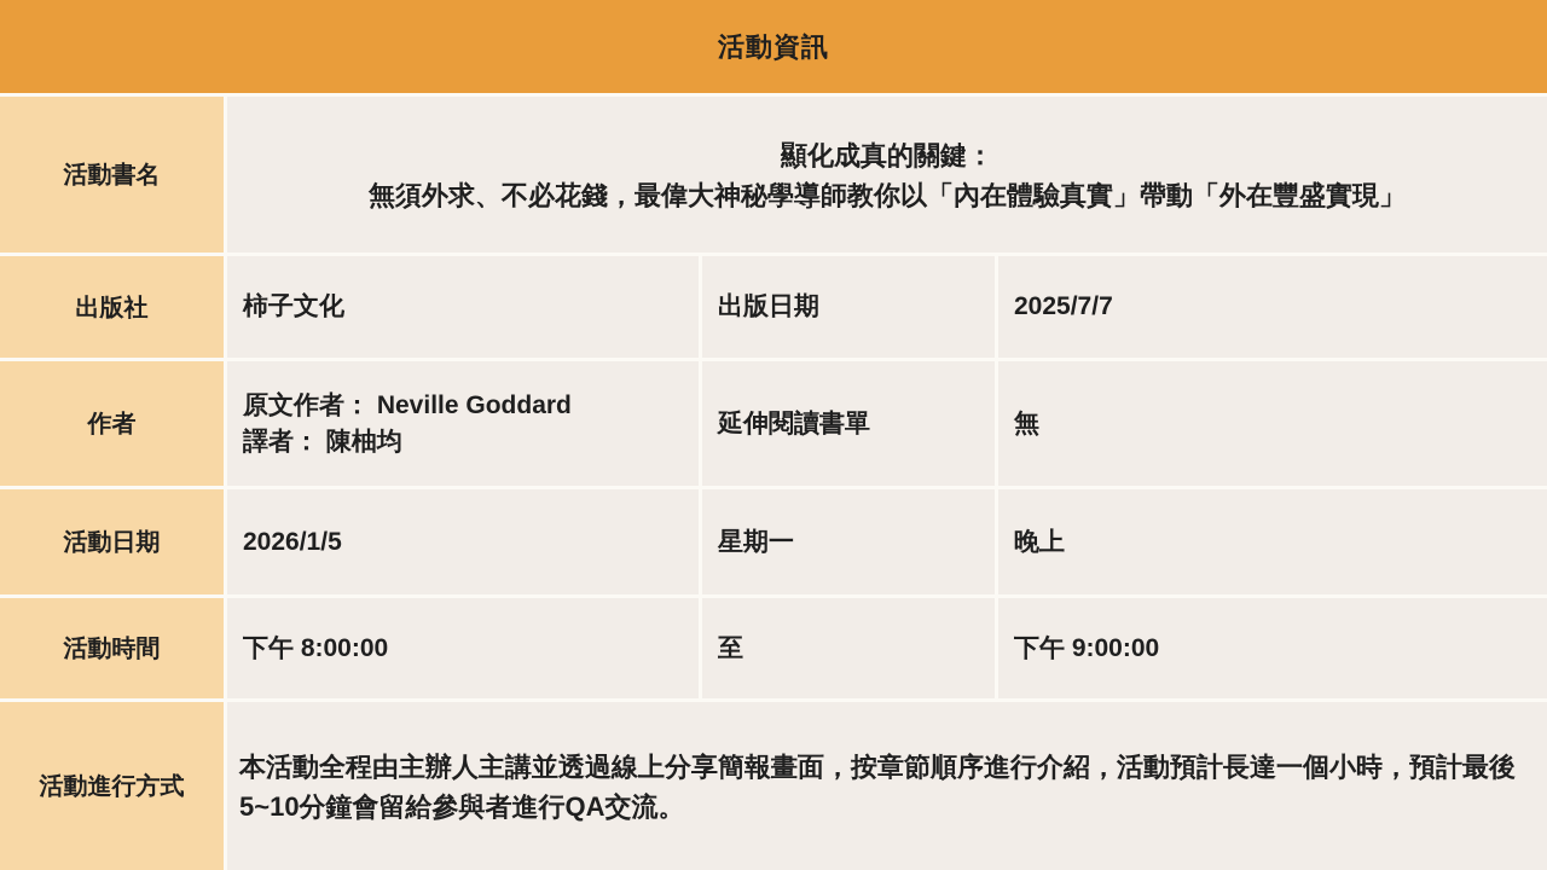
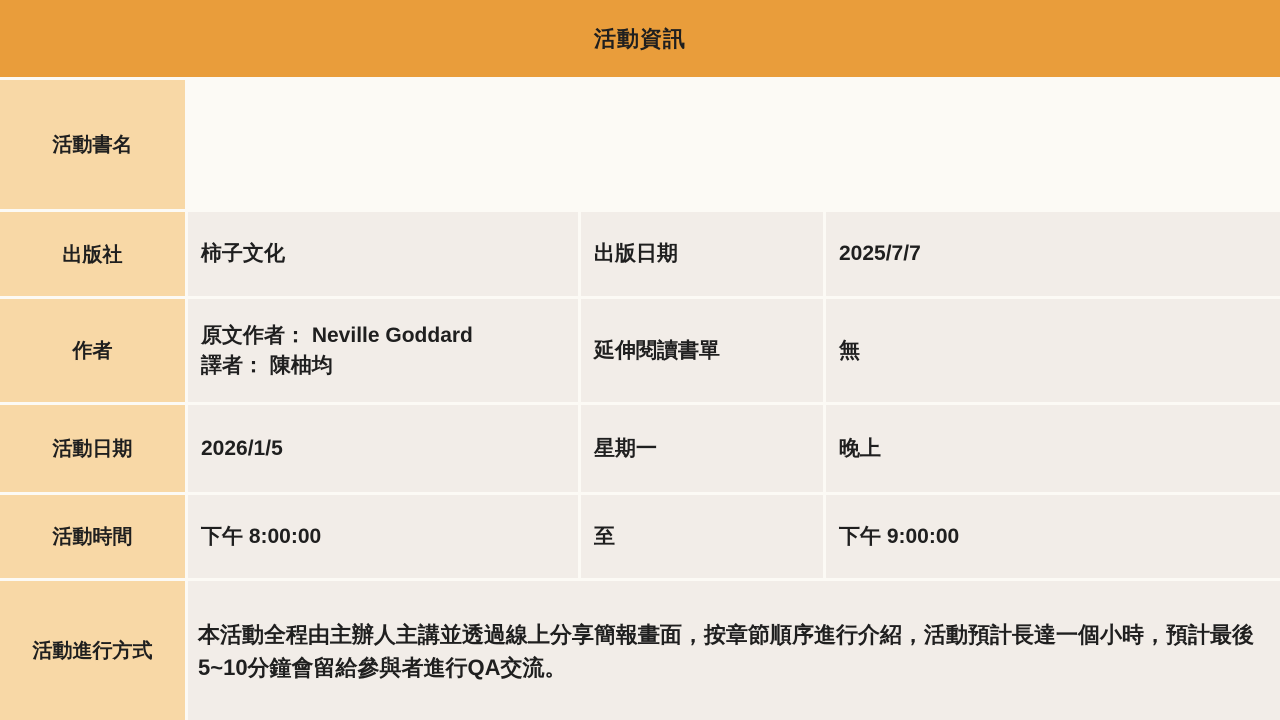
  活動資訊
  活動書名
- 顯化成真的關鍵：
- 無須外求、不必花錢，最偉大神秘學導師教你以「內在體驗真實」帶動「外在豐盛實現」
  出版社
  柿子文化
  出版日期
  2025/7/7
  作者
  原文作者： Neville Goddard
  譯者： 陳柚均
  延伸閱讀書單
  無
  活動日期
  2026/1/5
  星期一
  晚上
  活動時間
  下午 8:00:00
  至
  下午 9:00:00
  活動進行方式
  本活動全程由主辦人主講並透過線上分享簡報畫面，按章節順序進行介紹，活動預計長達一個小時，預計最後5~10分鐘會留給參與者進行QA交流。
